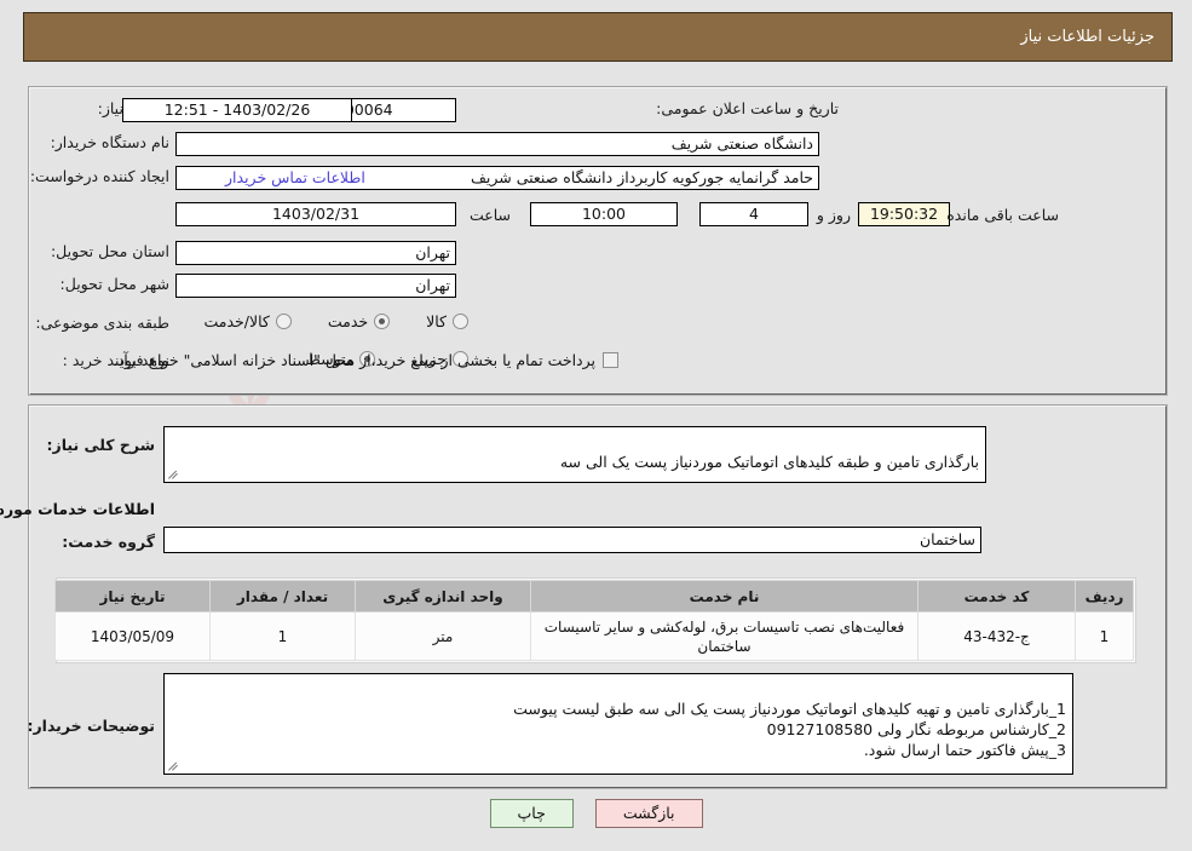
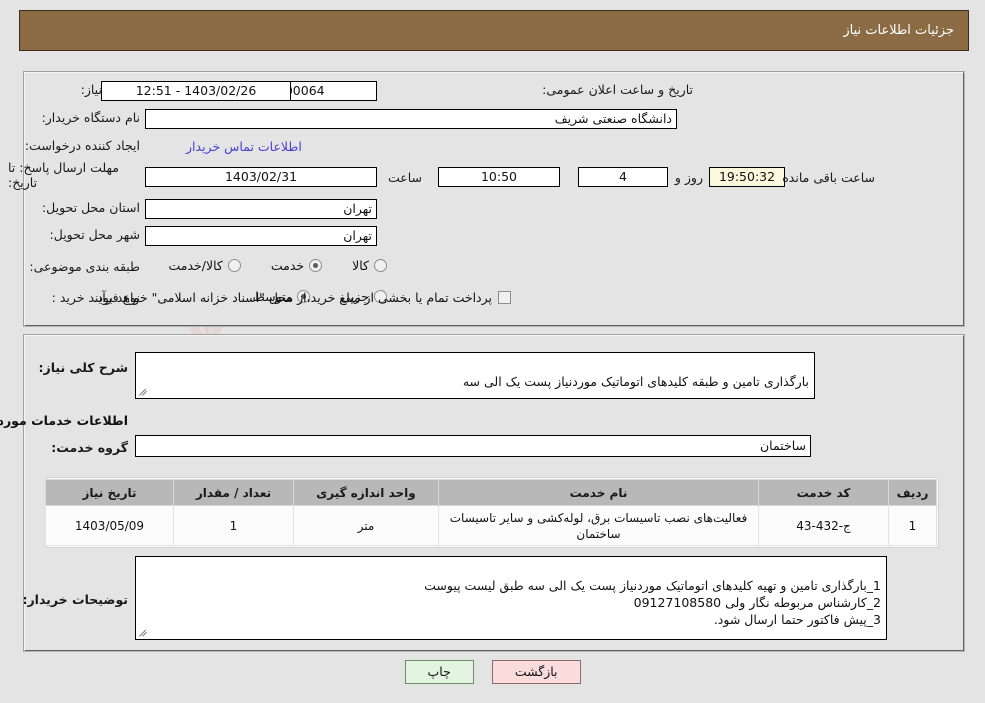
  جزئیات اطلاعات نیاز
  تاریخ و ساعت اعلان عمومی:
  1403/02/26 - 12:51
  نام دستگاه خریدار:
  دانشگاه صنعتی شریف
  ایجاد کننده درخواست:
- حامد گرانمایه جورکویه کاربرداز دانشگاه صنعتی شریف
  اطلاعات تماس خریدار
+ مهلت ارسال پاسخ: تا تاریخ:
  1403/02/31
  ساعت
- 10:00
+ 10:50
  4
  روز و
  19:50:32
  ساعت باقی مانده
  استان محل تحویل:
  تهران
  شهر محل تحویل:
  تهران
  طبقه بندی موضوعی:
  کالا
  خدمت
  کالا/خدمت
  نوع فرآیند خرید :
  جزیی
  متوسط
  پرداخت تمام یا بخشی از مبلغ خرید،از محل "اسناد خزانه اسلامی" خواهد بود.
  شرح کلی نیاز:
  بارگذاری تامین و طبقه کلیدهای اتوماتیک موردنیاز پست یک الی سه
  اطلاعات خدمات مورد
  گروه خدمت:
  ساختمان
  ردیف	کد خدمت	نام خدمت	واحد اندازه گیری	تعداد / مقدار	تاریخ نیاز
  1	ج-432-43	فعالیت‌های نصب تاسیسات برق، لوله‌کشی و سایر تاسیسات ساختمان	متر	1	1403/05/09
  توضیحات خریدار:
  1_بارگذاری تامین و تهیه کلیدهای اتوماتیک موردنیاز پست یک الی سه طبق لیست پیوست
  2_کارشناس مربوطه نگار ولی 09127108580
  3_پیش فاکتور حتما ارسال شود.
  بازگشت
  چاپ
